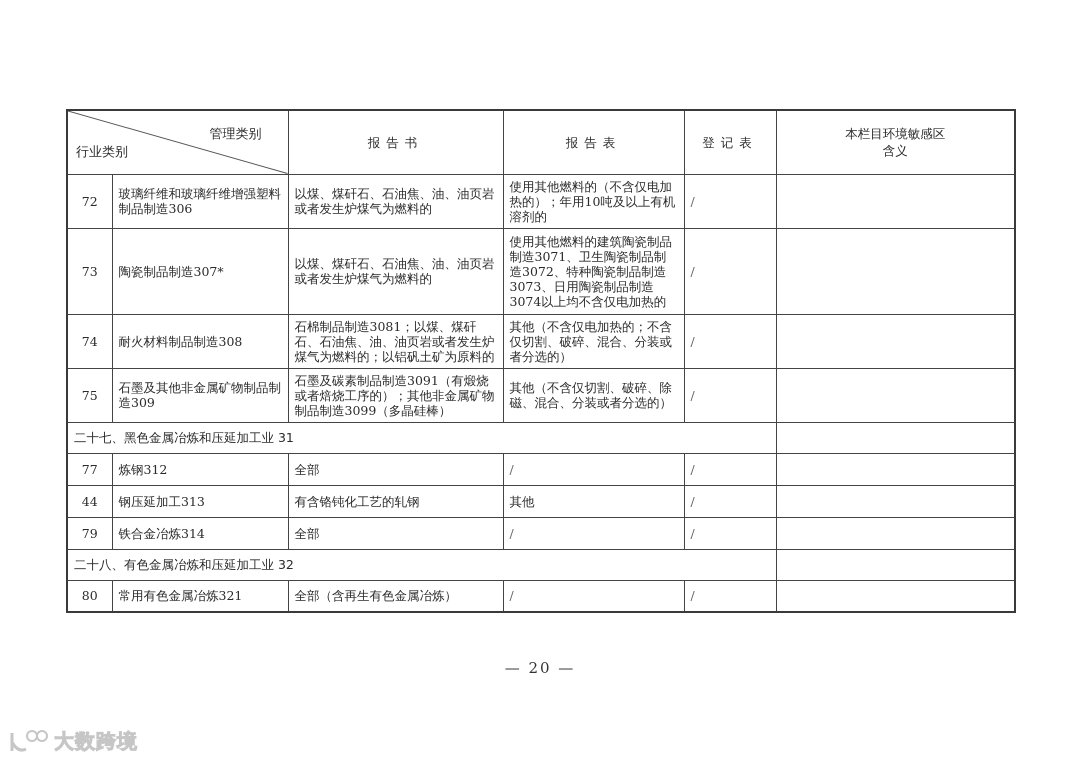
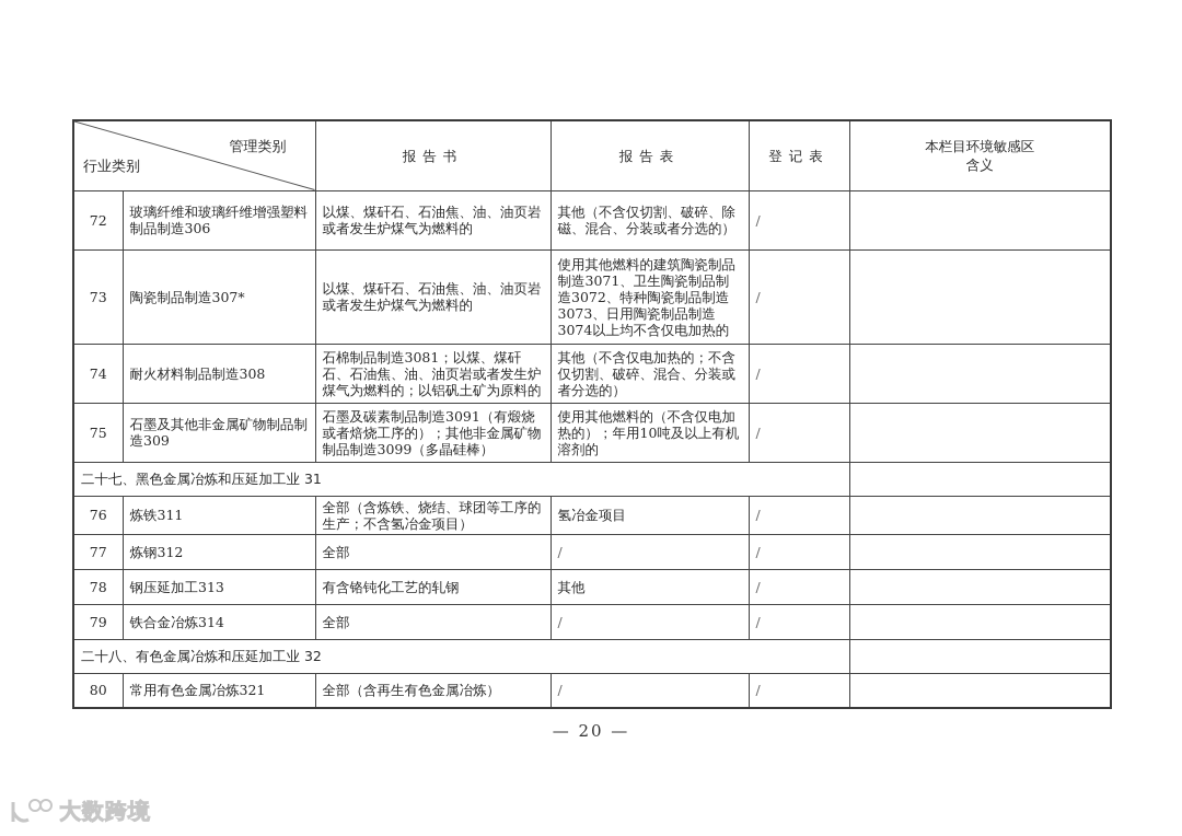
  管理类别 行业类别	报告书	报告表	登记表	本栏目环境敏感区 含义
- 72	玻璃纤维和玻璃纤维增强塑料制品制造306	以煤、煤矸石、石油焦、油、油页岩或者发生炉煤气为燃料的	使用其他燃料的（不含仅电加热的）；年用10吨及以上有机溶剂的	/
+ 72	玻璃纤维和玻璃纤维增强塑料制品制造306	以煤、煤矸石、石油焦、油、油页岩或者发生炉煤气为燃料的	其他（不含仅切割、破碎、除磁、混合、分装或者分选的）	/
  73	陶瓷制品制造307*	以煤、煤矸石、石油焦、油、油页岩或者发生炉煤气为燃料的	使用其他燃料的建筑陶瓷制品制造3071、卫生陶瓷制品制造3072、特种陶瓷制品制造3073、日用陶瓷制品制造3074以上均不含仅电加热的	/
  74	耐火材料制品制造308	石棉制品制造3081；以煤、煤矸石、石油焦、油、油页岩或者发生炉煤气为燃料的；以铝矾土矿为原料的	其他（不含仅电加热的；不含仅切割、破碎、混合、分装或者分选的）	/
- 75	石墨及其他非金属矿物制品制造309	石墨及碳素制品制造3091（有煅烧或者焙烧工序的）；其他非金属矿物制品制造3099（多晶硅棒）	其他（不含仅切割、破碎、除磁、混合、分装或者分选的）	/
+ 75	石墨及其他非金属矿物制品制造309	石墨及碳素制品制造3091（有煅烧或者焙烧工序的）；其他非金属矿物制品制造3099（多晶硅棒）	使用其他燃料的（不含仅电加热的）；年用10吨及以上有机溶剂的	/
  二十七、黑色金属冶炼和压延加工业 31
+ 76	炼铁311	全部（含炼铁、烧结、球团等工序的生产；不含氢冶金项目）	氢冶金项目	/
  77	炼钢312	全部	/	/
- 44	钢压延加工313	有含铬钝化工艺的轧钢	其他	/
+ 78	钢压延加工313	有含铬钝化工艺的轧钢	其他	/
  79	铁合金冶炼314	全部	/	/
  二十八、有色金属冶炼和压延加工业 32
  80	常用有色金属冶炼321	全部（含再生有色金属冶炼）	/	/
  — 20 —
  大数跨境
